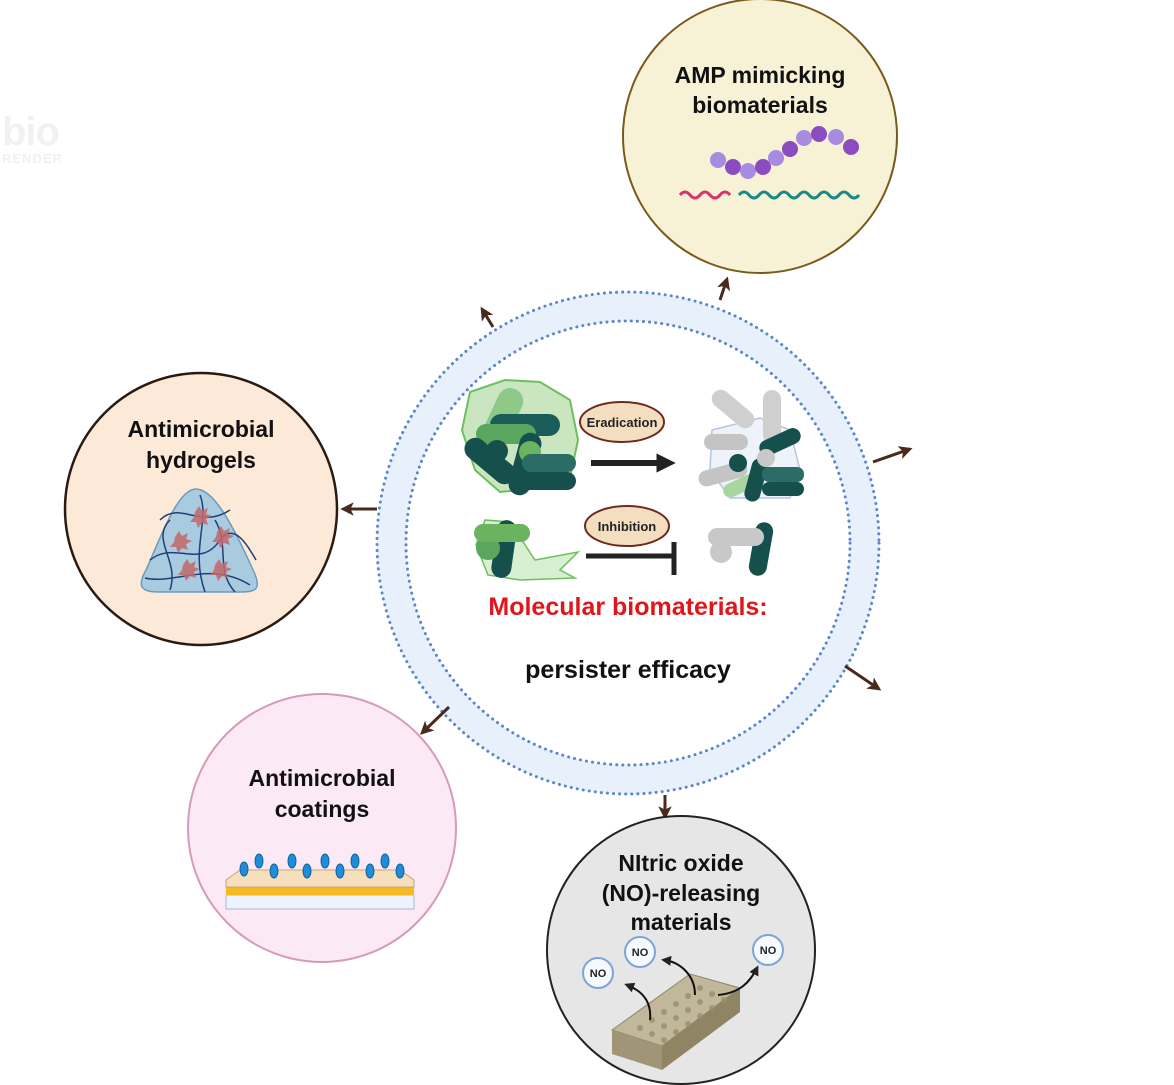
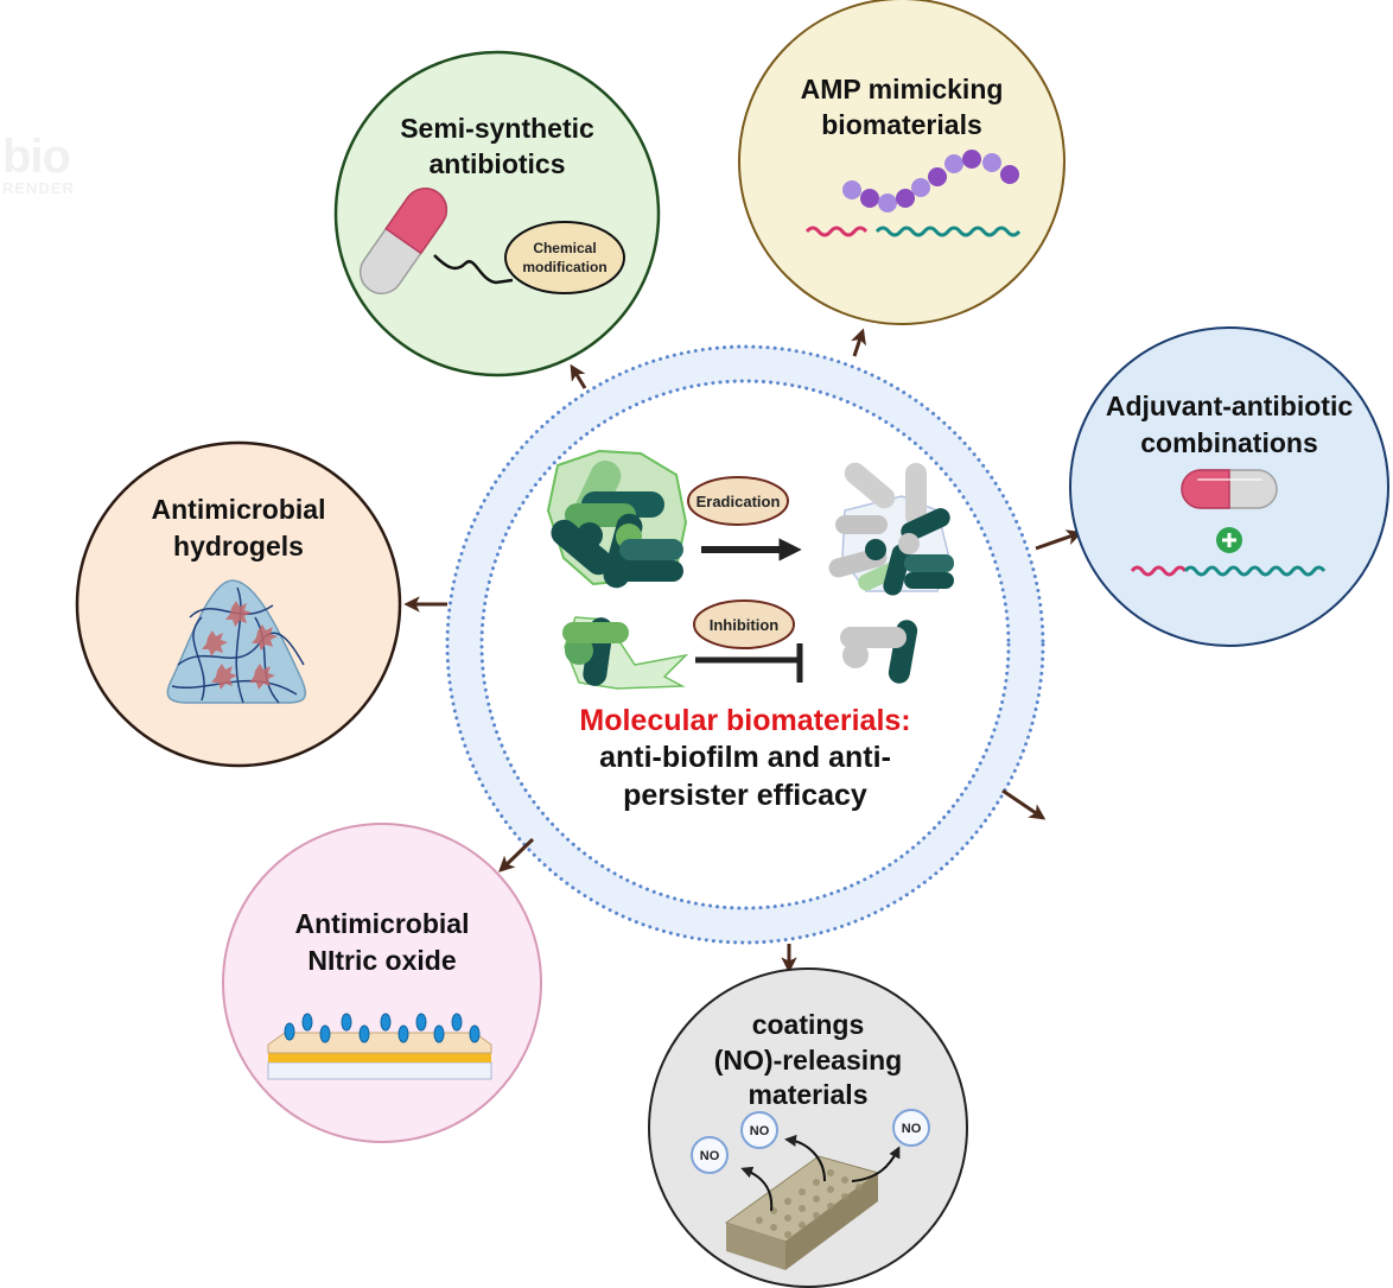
  Eradication
  Inhibition
  Molecular biomaterials:
+ anti-biofilm and anti-
  persister efficacy
+ Semi-synthetic
+ antibiotics
+ Chemical
+ modification
  AMP mimicking
  biomaterials
+ Adjuvant-antibiotic
+ combinations
- NItric oxide
+ coatings
  (NO)-releasing
  materials
  NO
  NO
  NO
  Antimicrobial
- coatings
+ NItric oxide
  Antimicrobial
  hydrogels
